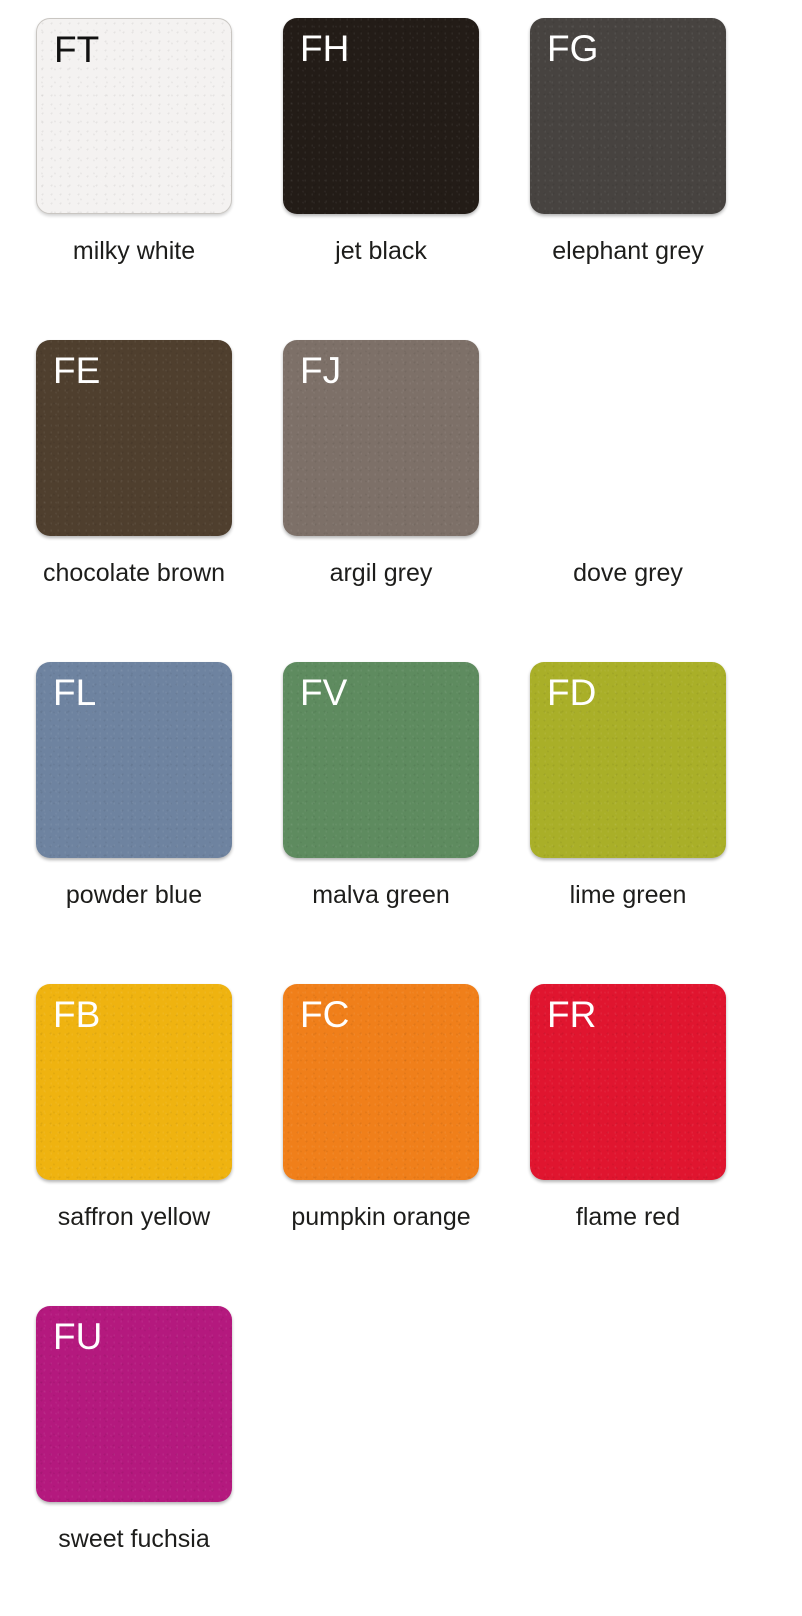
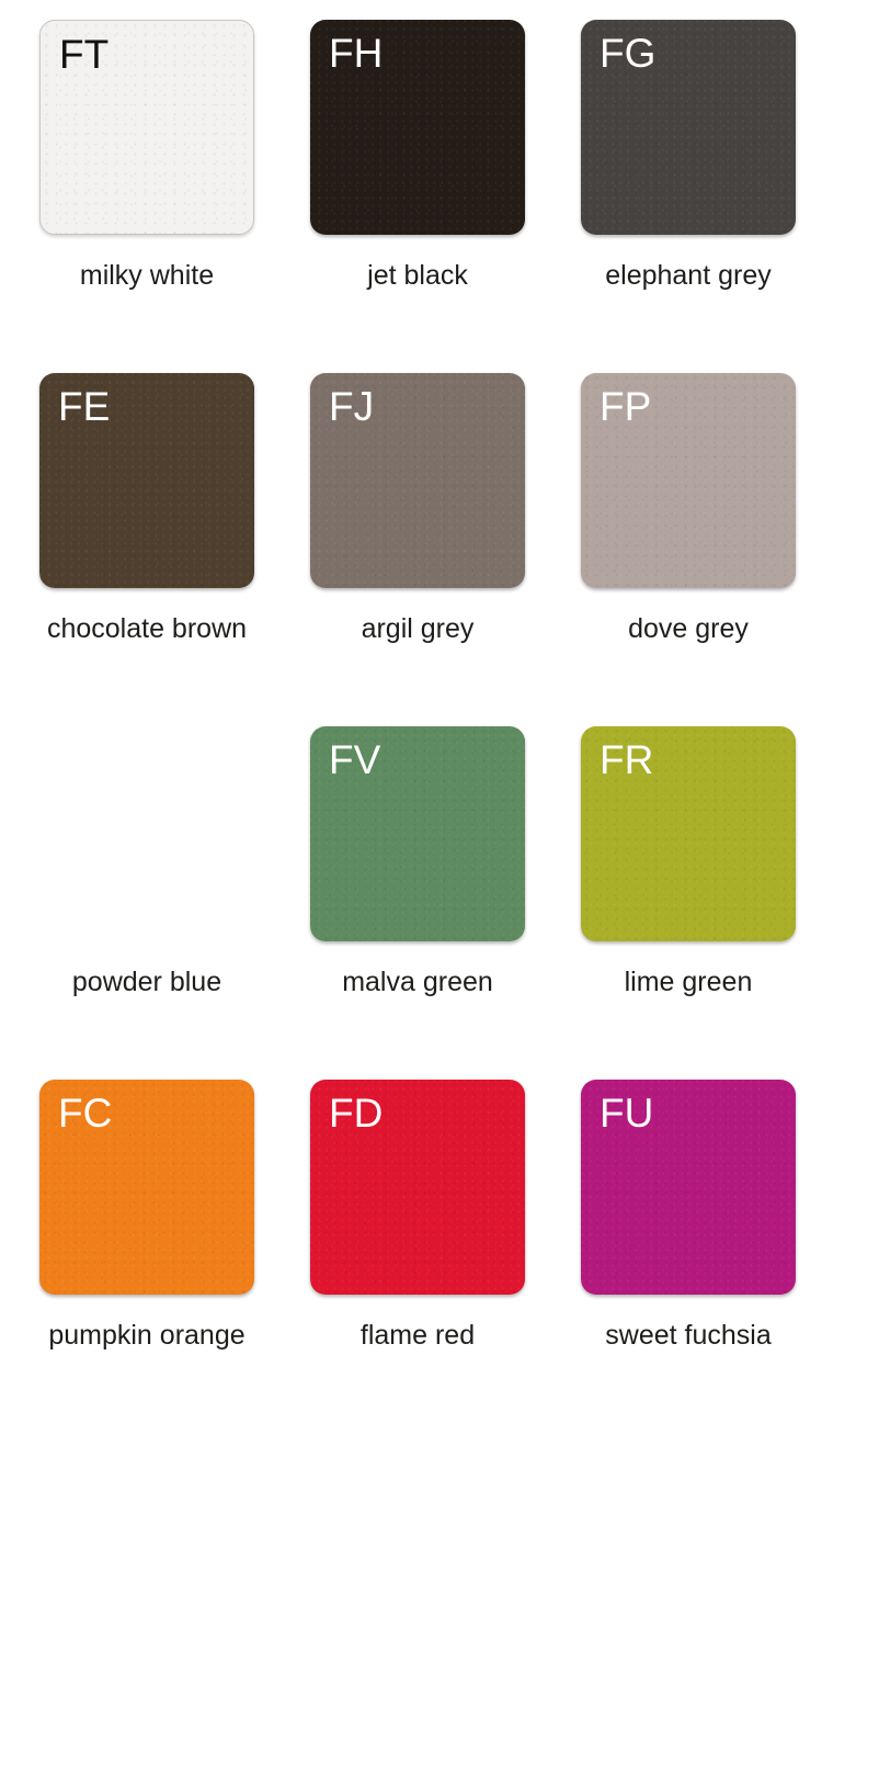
  FT
  milky white
  FH
  jet black
  FG
  elephant grey
  FE
  chocolate brown
  FJ
  argil grey
+ FP
  dove grey
- FL
  powder blue
  FV
  malva green
- FD
+ FR
  lime green
- FB
- saffron yellow
  FC
  pumpkin orange
- FR
+ FD
  flame red
  FU
  sweet fuchsia
